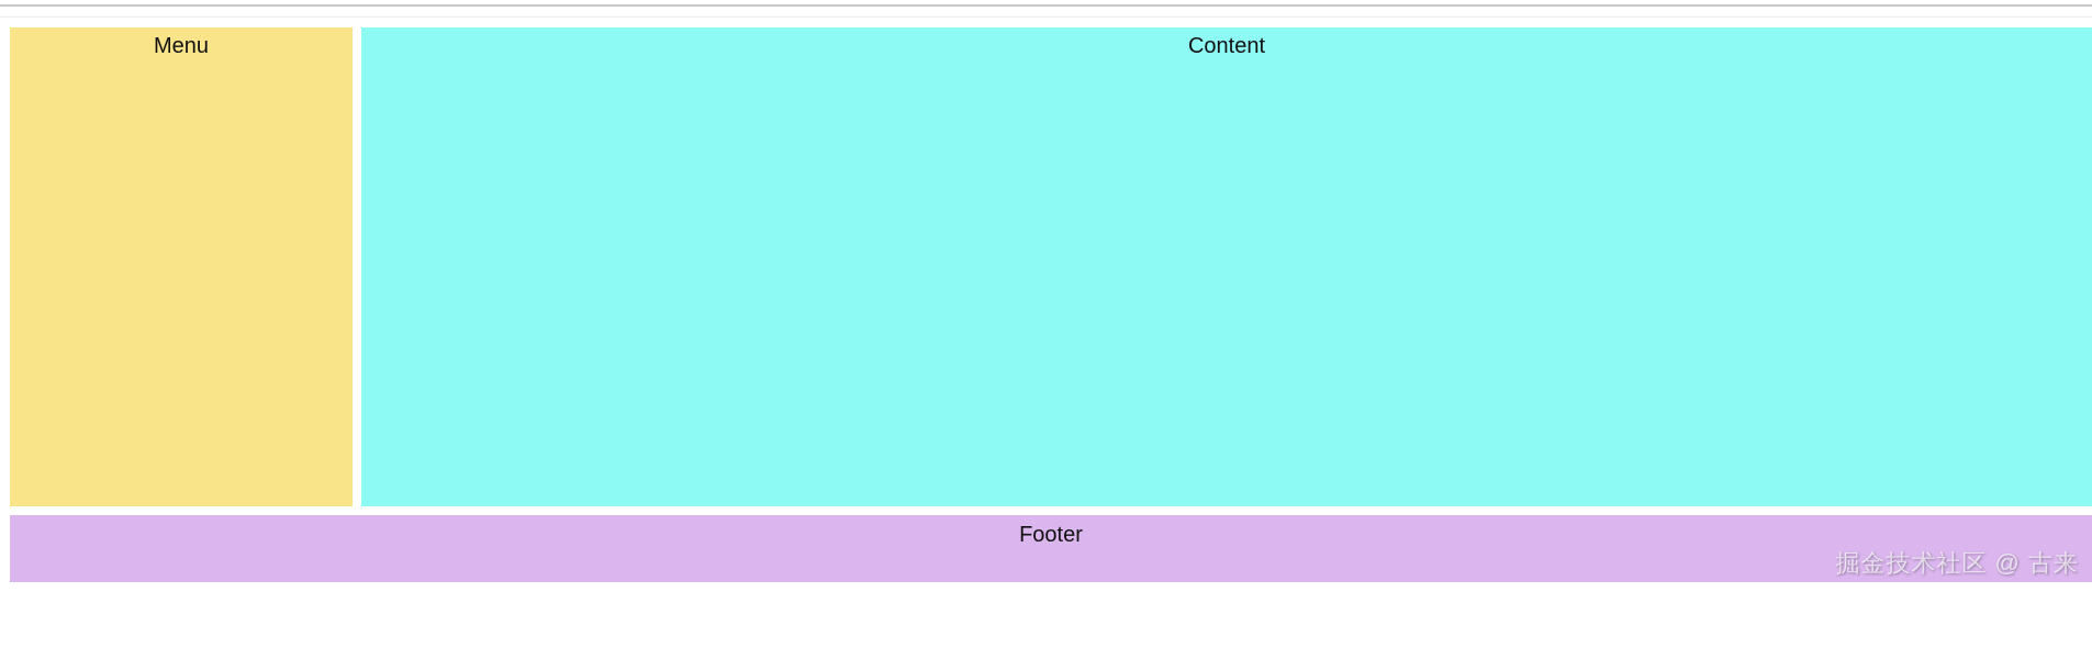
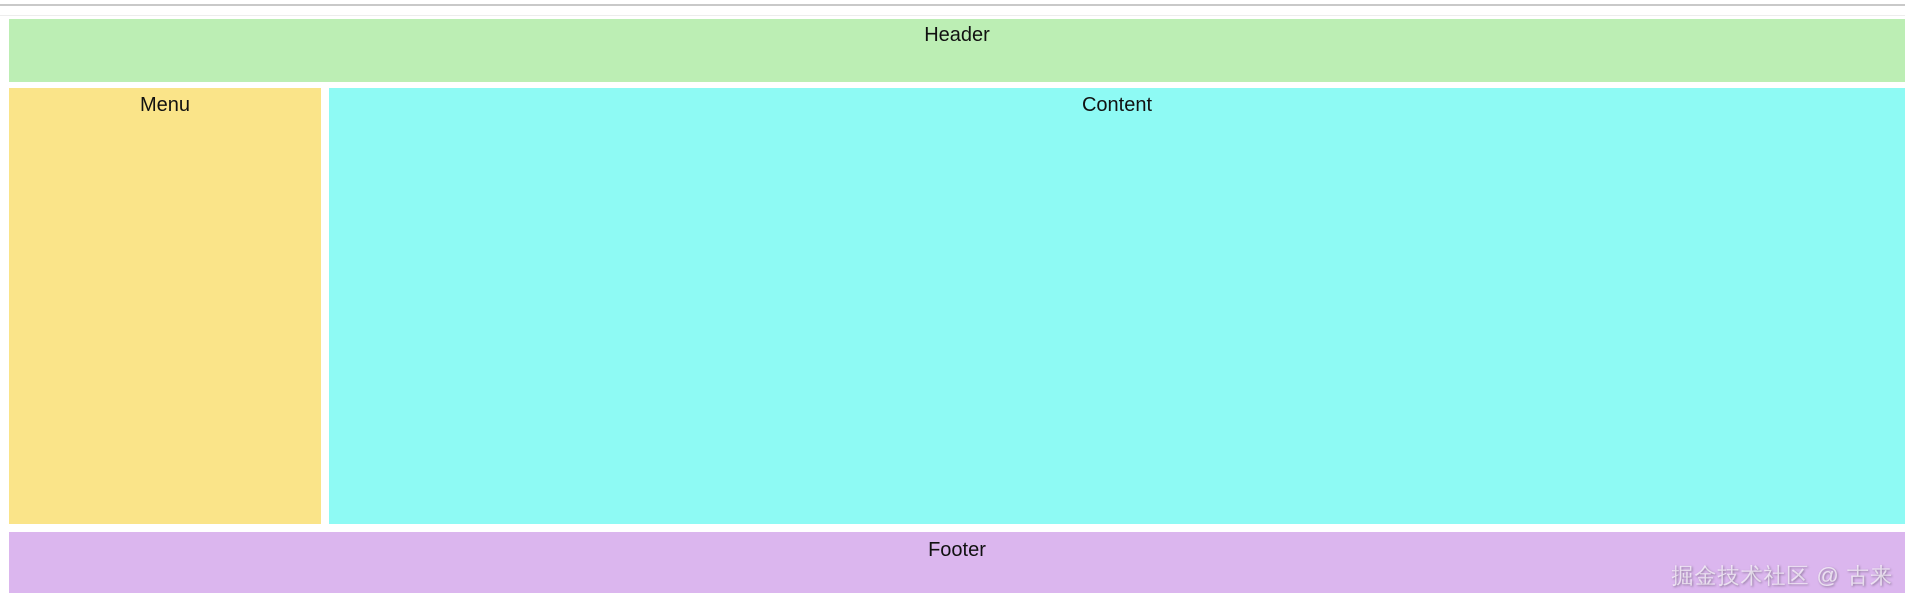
+ Header
  Menu
  Content
  Footer
  掘金技术社区 @ 古来
